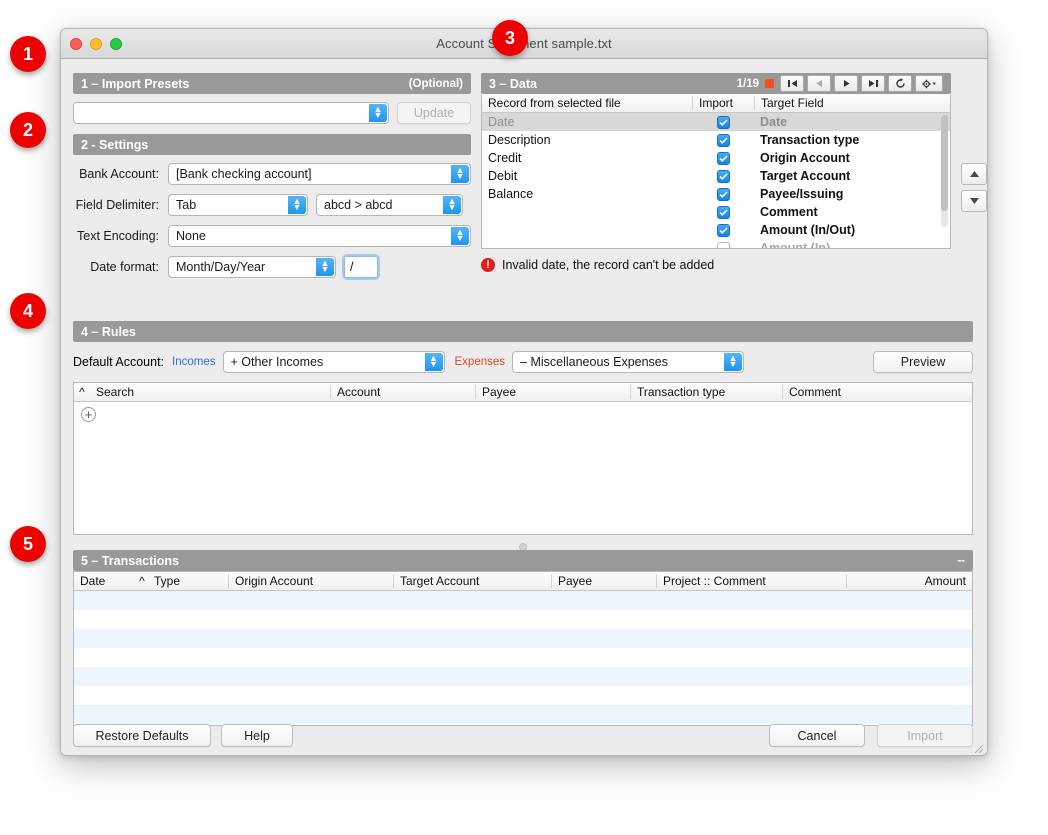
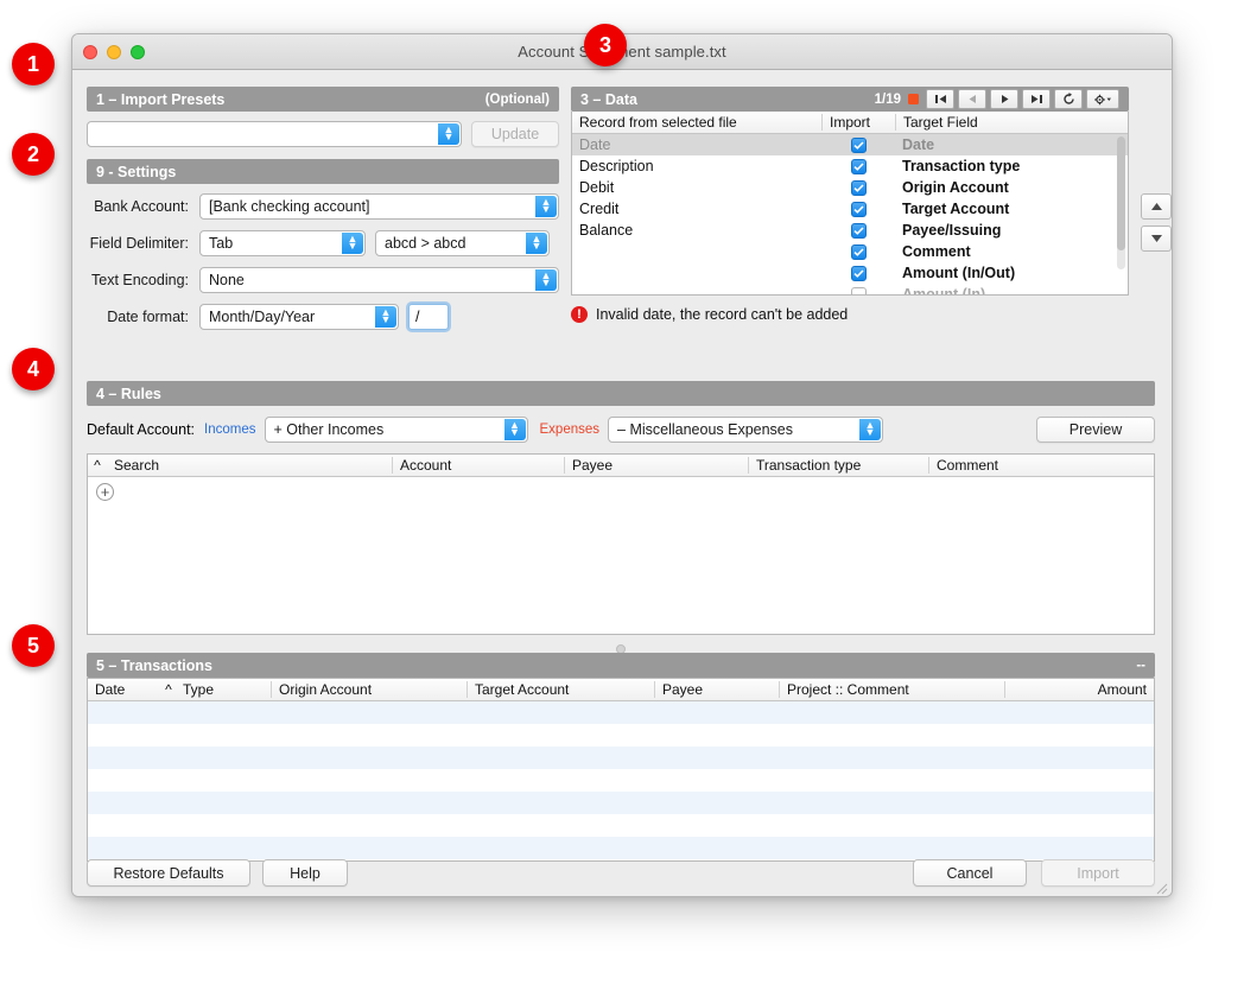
  Accountent sample.txt
  1 – Import Presets
  (Optional)
  ▲
  ▼
  Update
- 2 - Settings
+ 9 - Settings
  Bank Account:
  [Bank checking account]
  ▲
  ▼
  Field Delimiter:
  Tab
  ▲
  ▼
  abcd > abcd
  ▲
  ▼
  Text Encoding:
  None
  ▲
  ▼
  Date format:
  Month/Day/Year
  ▲
  ▼
  /
  3 – Data
  1/19
  Record from selected file
  Import
  Target Field
  Date
  Date
  Description
  Transaction type
- Credit
+ Debit
  Origin Account
- Debit
+ Credit
  Target Account
  Balance
  Payee/Issuing
  Comment
  Amount (In/Out)
  !
  Invalid date, the record can't be added
  4 – Rules
  Default Account:
  Incomes
  + Other Incomes
  ▲
  ▼
  Expenses
  – Miscellaneous Expenses
  ▲
  ▼
  Preview
  ^
  Search
  Account
  Payee
  Transaction type
  Comment
  +
  5 – Transactions
  --
  Date
  ^
  Type
  Origin Account
  Target Account
  Payee
  Project :: Comment
  Amount
  Restore Defaults
  Help
  Cancel
  Import
  1
  2
  3
  4
  5
